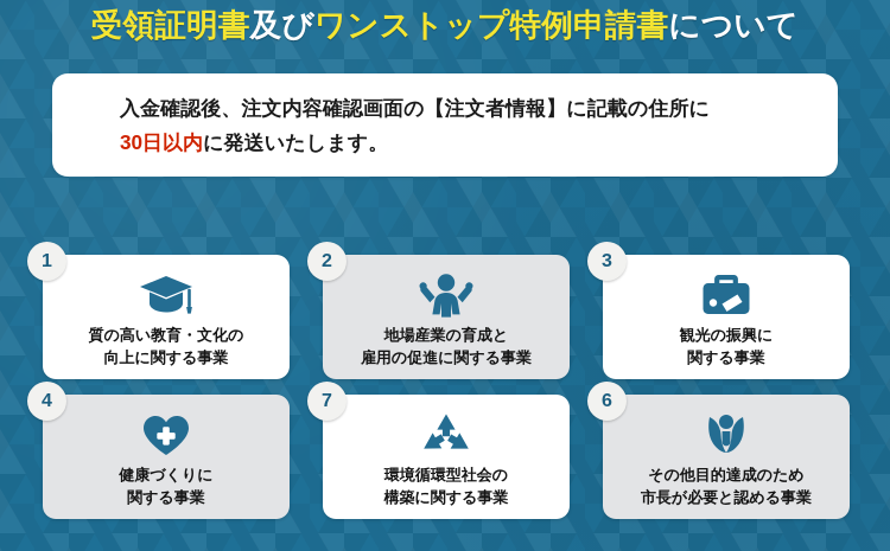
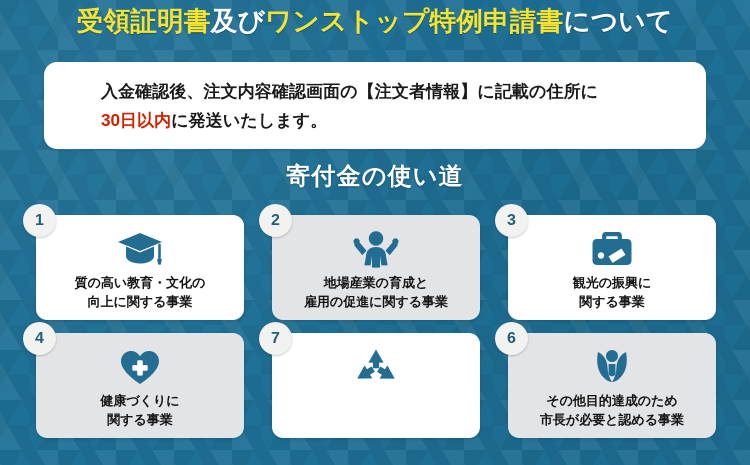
  受領証明書及びワンストップ特例申請書について
  入金確認後、注文内容確認画面の【注文者情報】に記載の住所に
  30日以内に発送いたします。
+ 寄付金の使い道
  1
  質の高い教育・文化の
  向上に関する事業
  2
  地場産業の育成と
  雇用の促進に関する事業
  3
  観光の振興に
  関する事業
  4
  健康づくりに
  関する事業
  7
- 環境循環型社会の
- 構築に関する事業
  6
  その他目的達成のため
  市長が必要と認める事業
